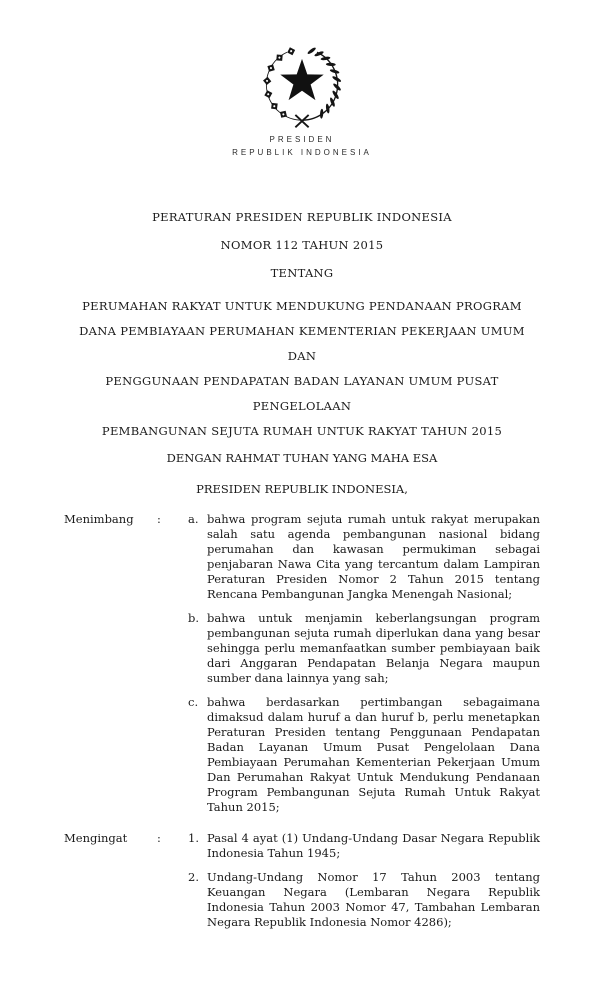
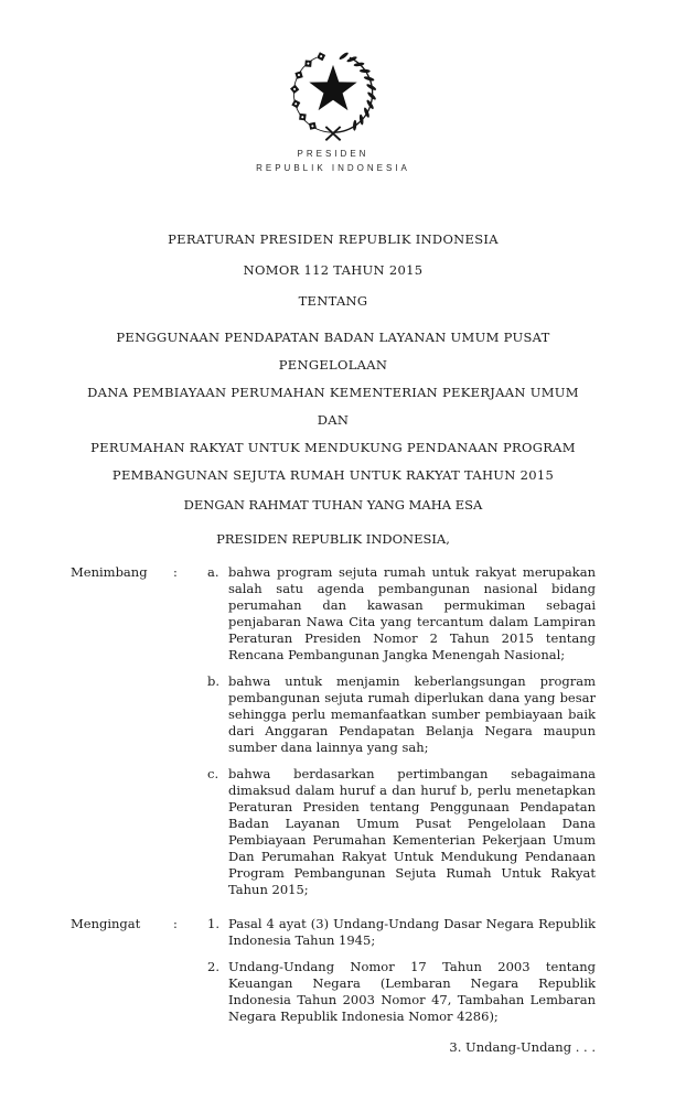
  PRESIDEN
  REPUBLIK INDONESIA
  PERATURAN PRESIDEN REPUBLIK INDONESIA
  NOMOR 112 TAHUN 2015
  TENTANG
- PERUMAHAN RAKYAT UNTUK MENDUKUNG PENDANAAN PROGRAM
+ PENGGUNAAN PENDAPATAN BADAN LAYANAN UMUM PUSAT PENGELOLAAN
  DANA PEMBIAYAAN PERUMAHAN KEMENTERIAN PEKERJAAN UMUM DAN
- PENGGUNAAN PENDAPATAN BADAN LAYANAN UMUM PUSAT PENGELOLAAN
+ PERUMAHAN RAKYAT UNTUK MENDUKUNG PENDANAAN PROGRAM
  PEMBANGUNAN SEJUTA RUMAH UNTUK RAKYAT TAHUN 2015
  DENGAN RAHMAT TUHAN YANG MAHA ESA
  PRESIDEN REPUBLIK INDONESIA,
  Menimbang
  :
  a.
  bahwa program sejuta rumah untuk rakyat merupakan salah satu agenda pembangunan nasional bidang perumahan dan kawasan permukiman sebagai penjabaran Nawa Cita yang tercantum dalam Lampiran Peraturan Presiden Nomor 2 Tahun 2015 tentang Rencana Pembangunan Jangka Menengah Nasional;
  b.
  bahwa untuk menjamin keberlangsungan program pembangunan sejuta rumah diperlukan dana yang besar sehingga perlu memanfaatkan sumber pembiayaan baik dari Anggaran Pendapatan Belanja Negara maupun sumber dana lainnya yang sah;
  c.
  bahwa berdasarkan pertimbangan sebagaimana dimaksud dalam huruf a dan huruf b, perlu menetapkan Peraturan Presiden tentang Penggunaan Pendapatan Badan Layanan Umum Pusat Pengelolaan Dana Pembiayaan Perumahan Kementerian Pekerjaan Umum Dan Perumahan Rakyat Untuk Mendukung Pendanaan Program Pembangunan Sejuta Rumah Untuk Rakyat Tahun 2015;
  Mengingat
  :
  1.
- Pasal 4 ayat (1) Undang-Undang Dasar Negara Republik Indonesia Tahun 1945;
+ Pasal 4 ayat (3) Undang-Undang Dasar Negara Republik Indonesia Tahun 1945;
  2.
  Undang-Undang Nomor 17 Tahun 2003 tentang Keuangan Negara (Lembaran Negara Republik Indonesia Tahun 2003 Nomor 47, Tambahan Lembaran Negara Republik Indonesia Nomor 4286);
+ 3. Undang-Undang . . .
